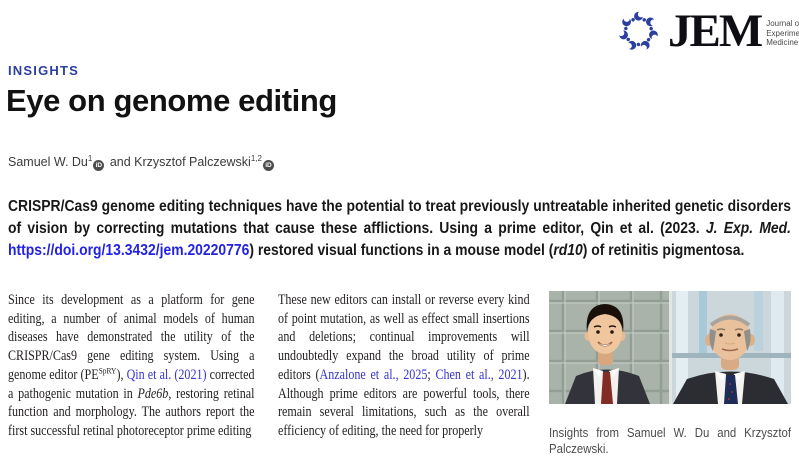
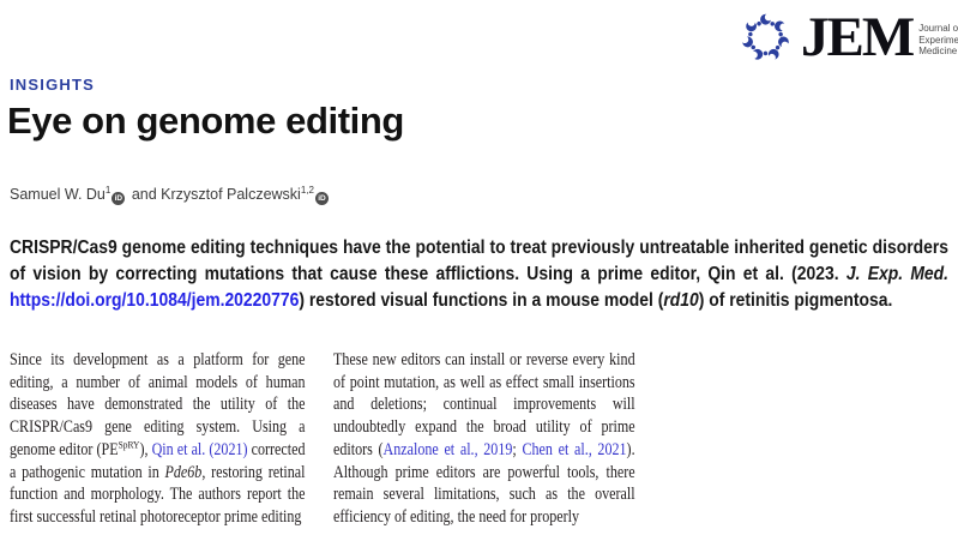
  JEM
  Journal o
  Medicine
  INSIGHTS
  Eye on genome editing
  Samuel W. Du1 and Krzysztof Palczewski1,2
- CRISPR/Cas9 genome editing techniques have the potential to treat previously untreatable inherited genetic disorders of vision by correcting mutations that cause these afflictions. Using a prime editor, Qin et al. (2023. J. Exp. Med. https://doi.org/13.3432/jem.20220776) restored visual functions in a mouse model (rd10) of retinitis pigmentosa.
+ CRISPR/Cas9 genome editing techniques have the potential to treat previously untreatable inherited genetic disorders of vision by correcting mutations that cause these afflictions. Using a prime editor, Qin et al. (2023. J. Exp. Med. https://doi.org/10.1084/jem.20220776) restored visual functions in a mouse model (rd10) of retinitis pigmentosa.
  Since its development as a platform for gene editing, a number of animal models of human diseases have demonstrated the utility of the CRISPR/Cas9 gene editing system. Using a genome editor (PESpRY), Qin et al. (2021) corrected a pathogenic mutation in Pde6b, restoring retinal function and morphology. The authors report the first successful retinal photoreceptor prime editing
- These new editors can install or reverse every kind of point mutation, as well as effect small insertions and deletions; continual improvements will undoubtedly expand the broad utility of prime editors (Anzalone et al., 2025; Chen et al., 2021). Although prime editors are powerful tools, there remain several limitations, such as the overall efficiency of editing, the need for properly
+ These new editors can install or reverse every kind of point mutation, as well as effect small insertions and deletions; continual improvements will undoubtedly expand the broad utility of prime editors (Anzalone et al., 2019; Chen et al., 2021). Although prime editors are powerful tools, there remain several limitations, such as the overall efficiency of editing, the need for properly
- Insights from Samuel W. Du and Krzysztof Palczewski.
